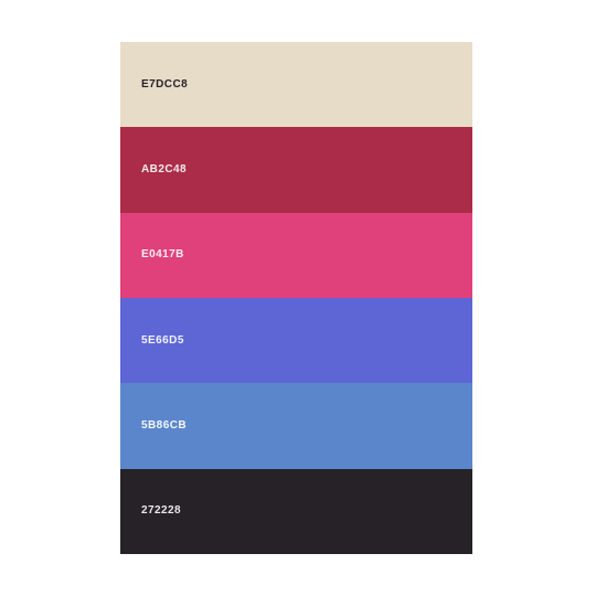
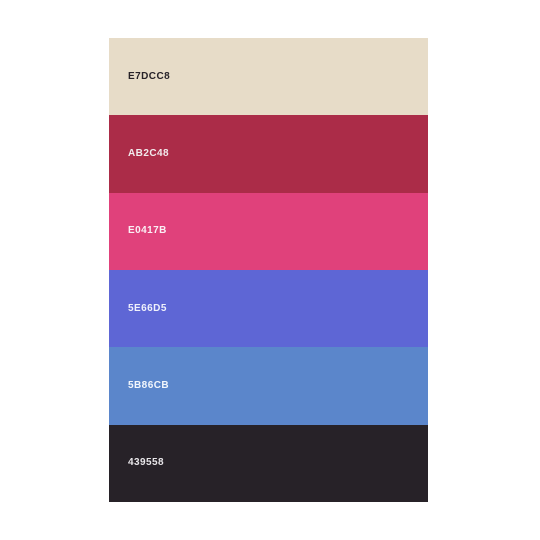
  E7DCC8
  AB2C48
  E0417B
  5E66D5
  5B86CB
- 272228
+ 439558
